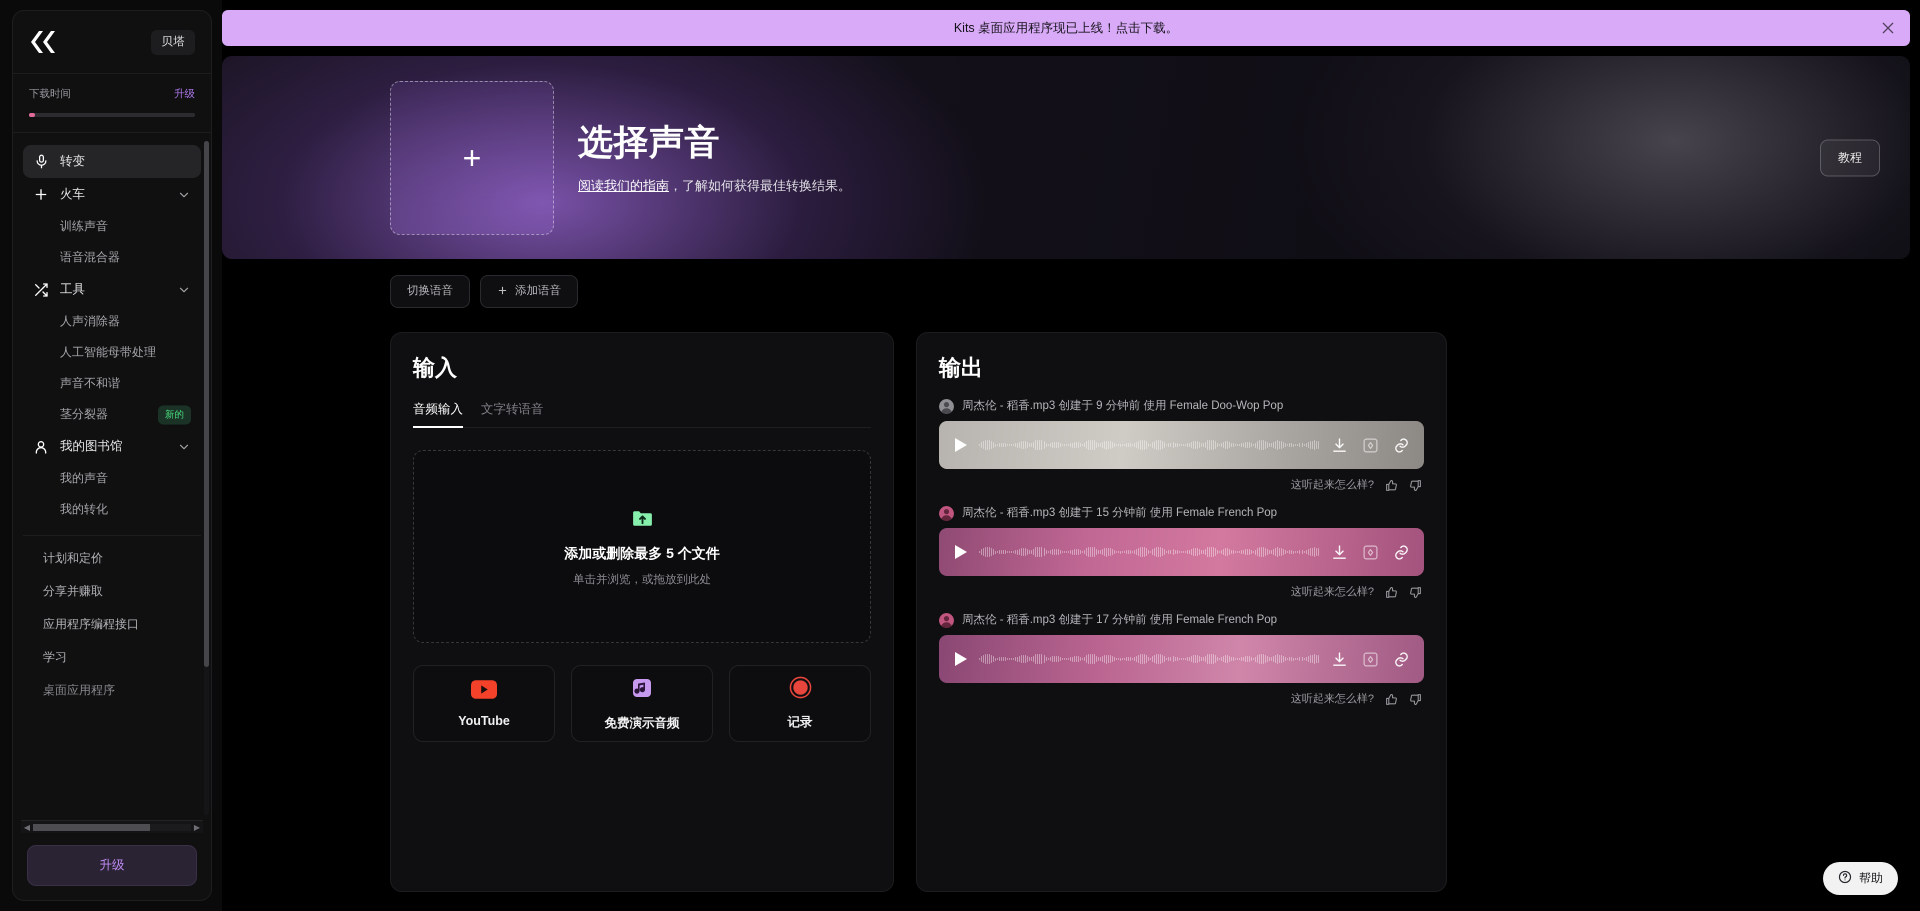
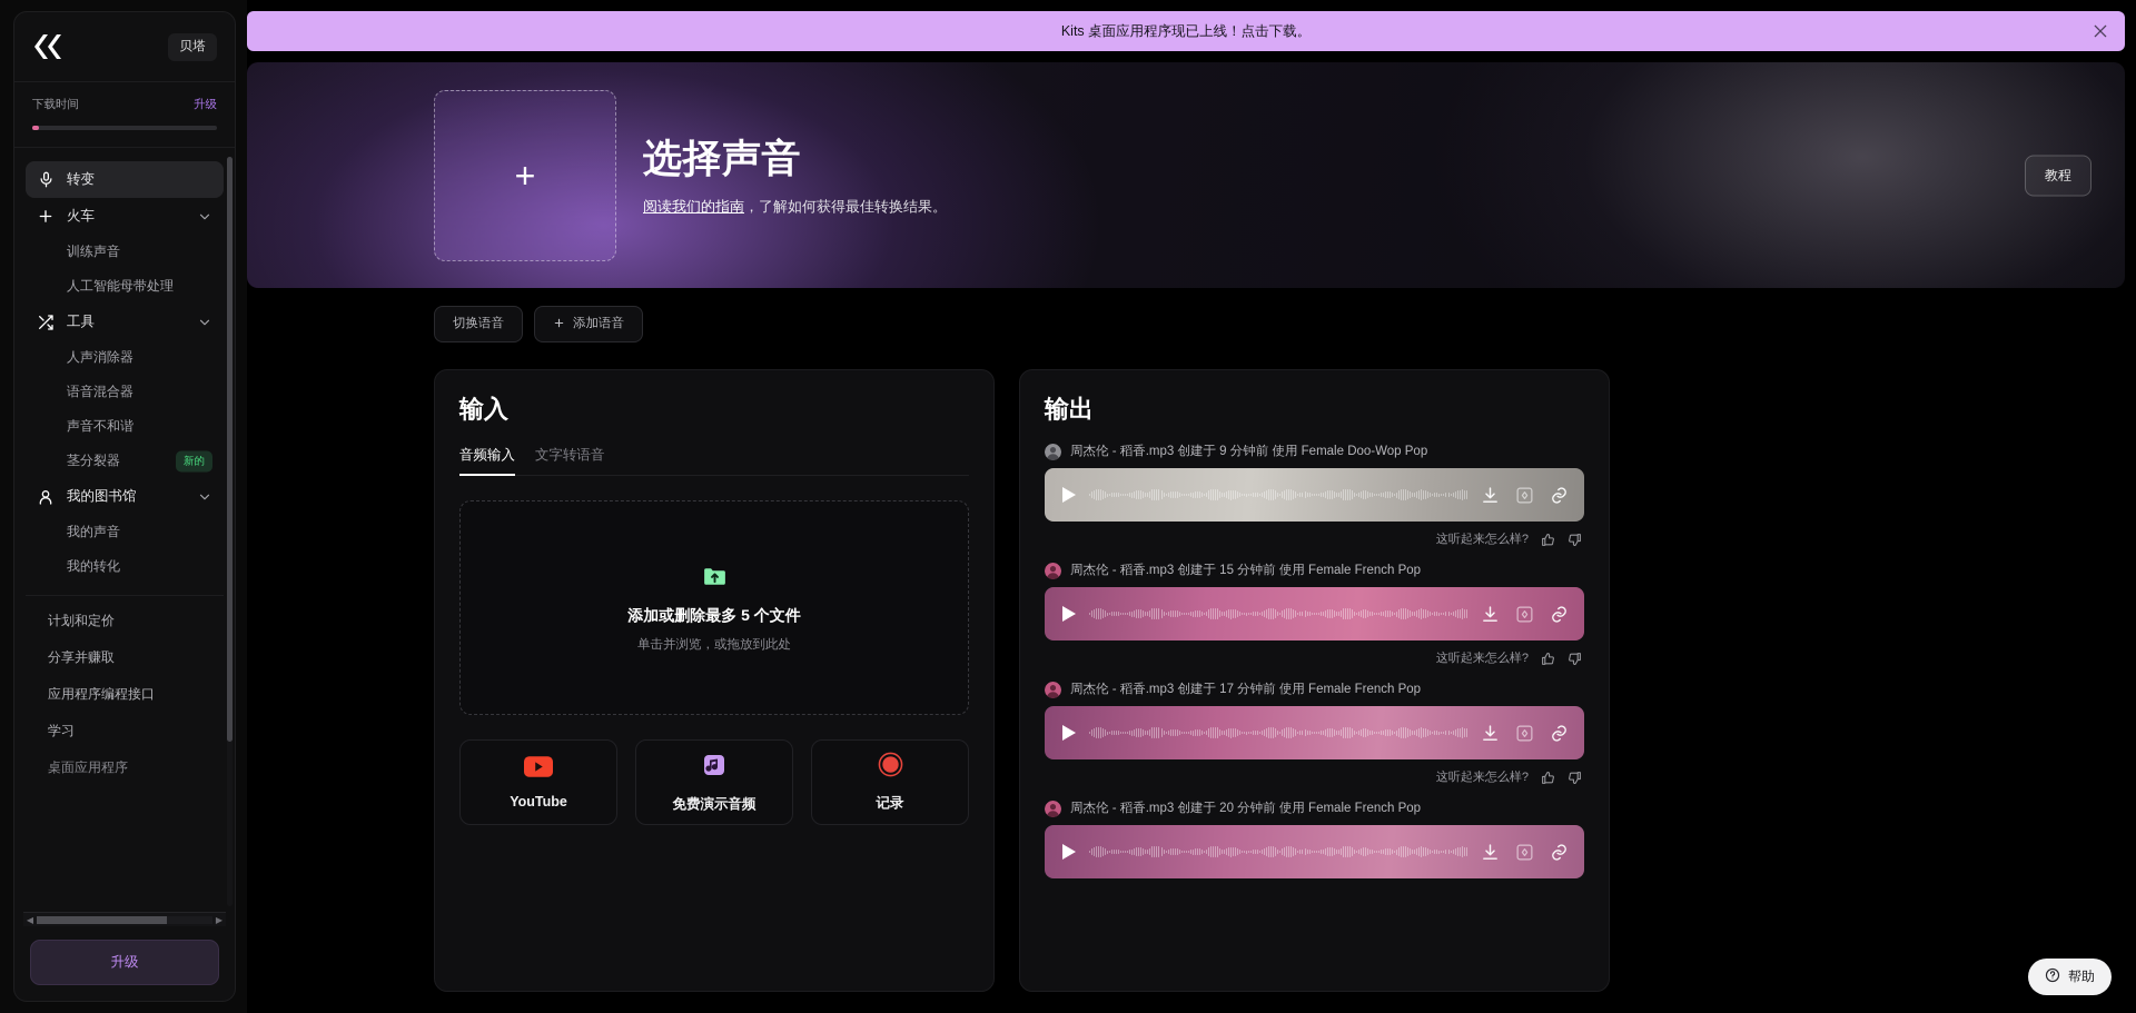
  贝塔
  下载时间
  升级
  转变
  火车
  训练声音
- 语音混合器
+ 人工智能母带处理
  工具
  人声消除器
- 人工智能母带处理
+ 语音混合器
  声音不和谐
  茎分裂器
  新的
  我的图书馆
  我的声音
  我的转化
  计划和定价
  分享并赚取
  应用程序编程接口
  学习
  桌面应用程序
  ◀
  ▶
  升级
  Kits 桌面应用程序现已上线！点击下载。
  +
  选择声音
  阅读我们的指南，了解如何获得最佳转换结果。
  教程
  切换语音
  添加语音
  输入
  音频输入
  文字转语音
  添加或删除最多 5 个文件
  单击并浏览，或拖放到此处
  YouTube
  免费演示音频
  记录
  输出
  周杰伦 - 稻香.mp3 创建于 9 分钟前 使用 Female Doo-Wop Pop
  这听起来怎么样?
  周杰伦 - 稻香.mp3 创建于 15 分钟前 使用 Female French Pop
  这听起来怎么样?
  周杰伦 - 稻香.mp3 创建于 17 分钟前 使用 Female French Pop
  这听起来怎么样?
+ 周杰伦 - 稻香.mp3 创建于 20 分钟前 使用 Female French Pop
  帮助
